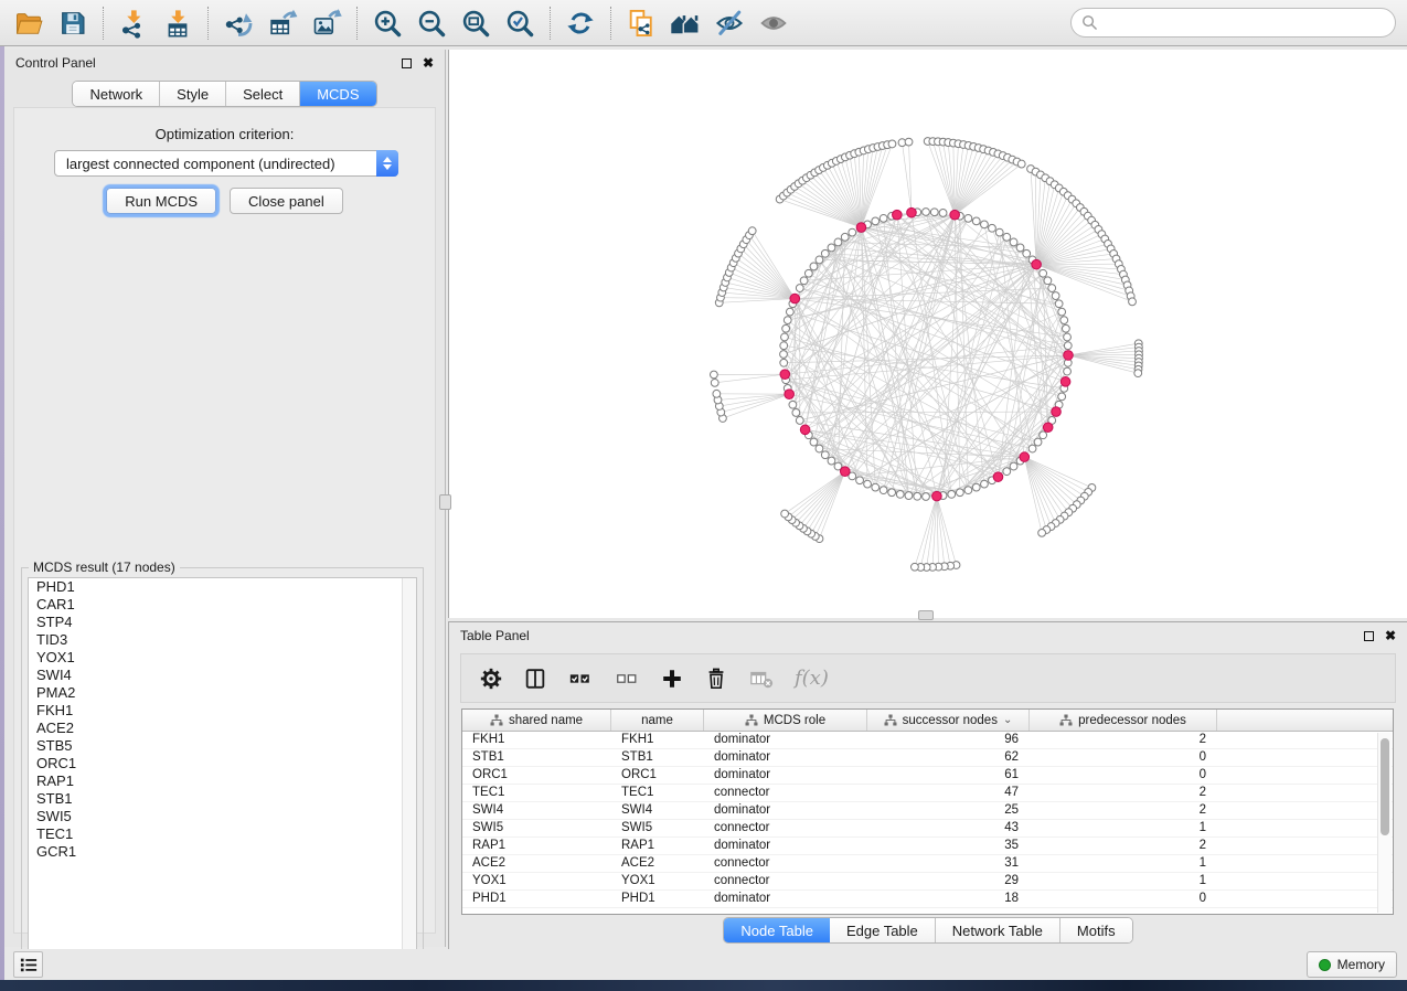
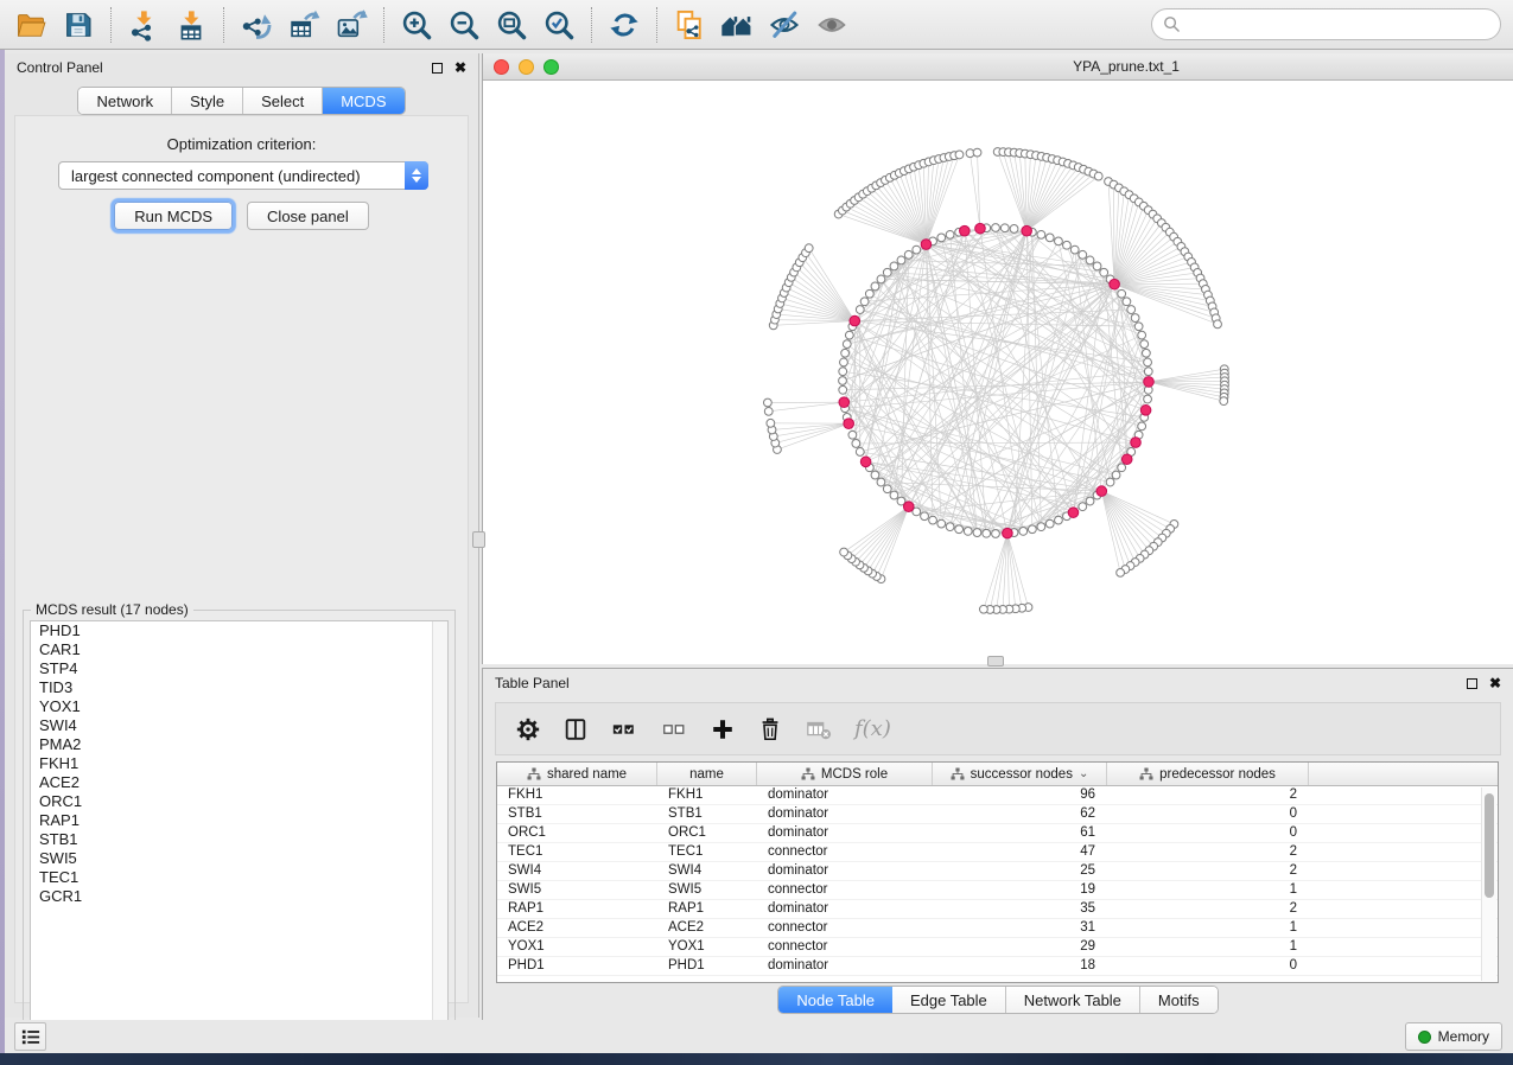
  Control Panel
  ✖
  Network
  Style
  Select
  MCDS
  Optimization criterion:
  largest connected component (undirected)
  Run MCDS
  Close panel
  MCDS result (17 nodes)
  PHD1
  CAR1
  STP4
  TID3
  YOX1
  SWI4
  PMA2
  FKH1
  ACE2
- STB5
  ORC1
  RAP1
  STB1
  SWI5
  TEC1
  GCR1
+ YPA_prune.txt_1
  Table Panel
  ✖
  f(x)
  shared name
  name
  MCDS role
  successor nodes
  ⌄
  predecessor nodes
  FKH1
  FKH1
  dominator
  96
  2
  STB1
  STB1
  dominator
  62
  0
  ORC1
  ORC1
  dominator
  61
  0
  TEC1
  TEC1
  connector
  47
  2
  SWI4
  SWI4
  dominator
  25
  2
  SWI5
  SWI5
  connector
- 43
+ 19
  1
  RAP1
  RAP1
  dominator
  35
  2
  ACE2
  ACE2
  connector
  31
  1
  YOX1
  YOX1
  connector
  29
  1
  PHD1
  PHD1
  dominator
  18
  0
  Node Table
  Edge Table
  Network Table
  Motifs
  Memory
